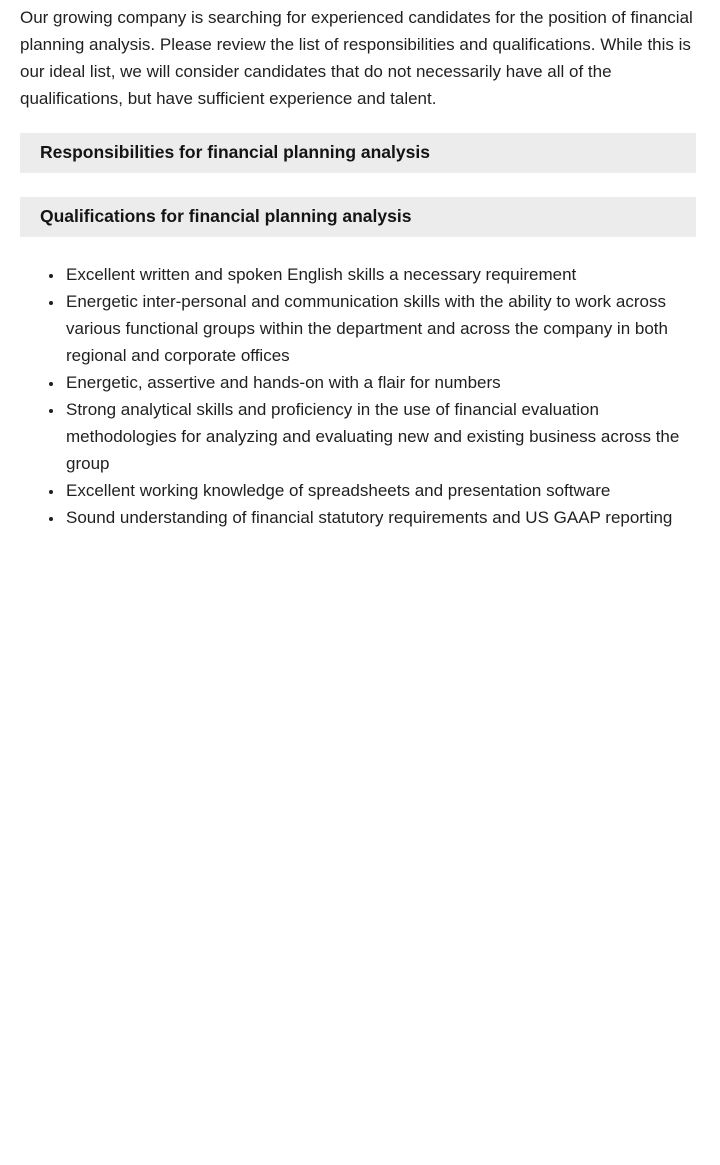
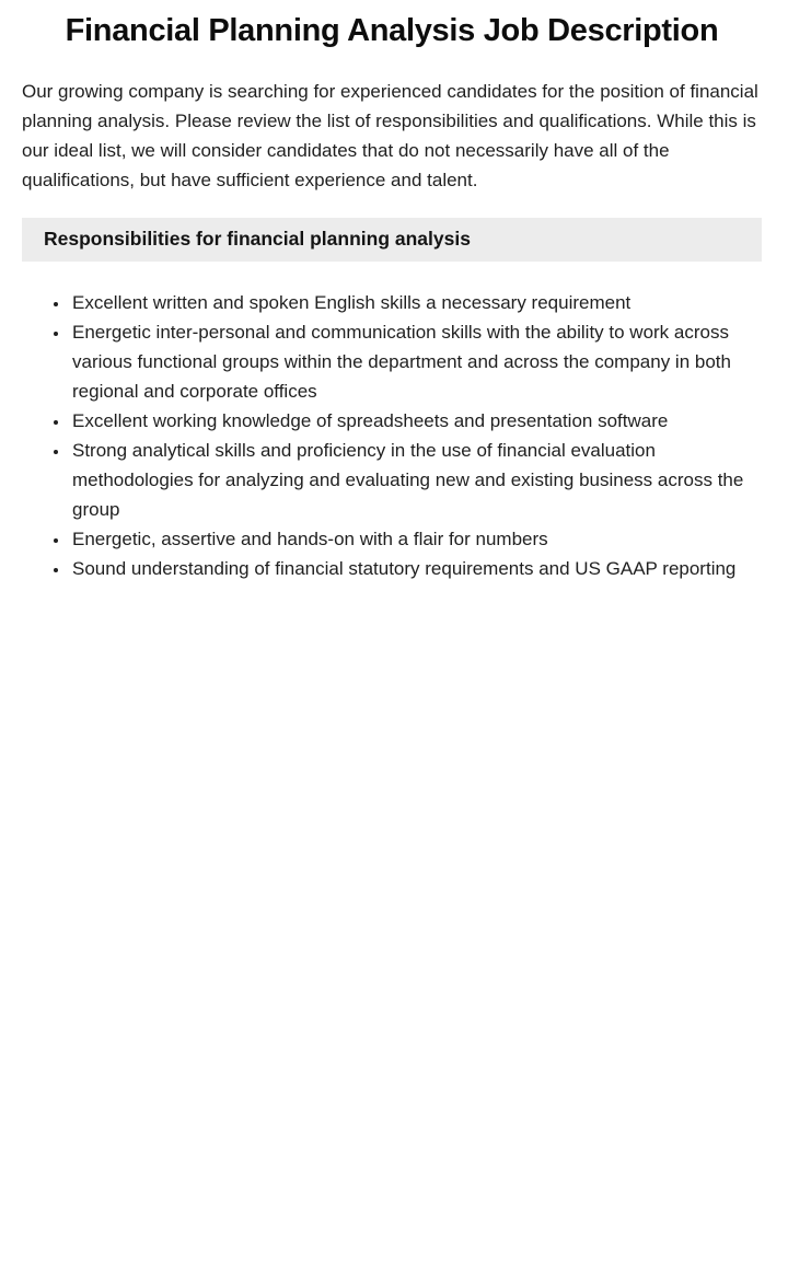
+ Financial Planning Analysis Job Description
  Our growing company is searching for experienced candidates for the position of financial planning analysis. Please review the list of responsibilities and qualifications. While this is our ideal list, we will consider candidates that do not necessarily have all of the qualifications, but have sufficient experience and talent.
  Responsibilities for financial planning analysis
- Qualifications for financial planning analysis
  Excellent written and spoken English skills a necessary requirement
  Energetic inter-personal and communication skills with the ability to work across various functional groups within the department and across the company in both regional and corporate offices
- Energetic, assertive and hands-on with a flair for numbers
+ Excellent working knowledge of spreadsheets and presentation software
  Strong analytical skills and proficiency in the use of financial evaluation methodologies for analyzing and evaluating new and existing business across the group
- Excellent working knowledge of spreadsheets and presentation software
+ Energetic, assertive and hands-on with a flair for numbers
  Sound understanding of financial statutory requirements and US GAAP reporting
